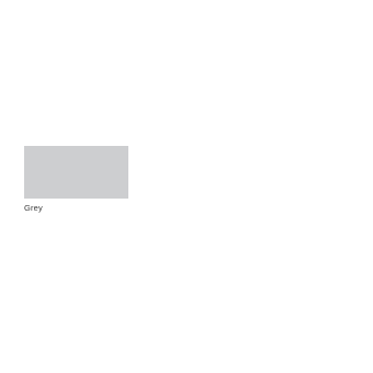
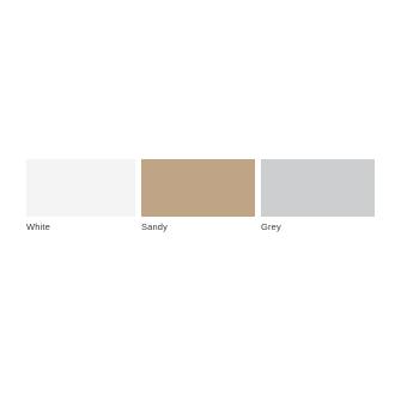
+ White
+ Sandy
  Grey
